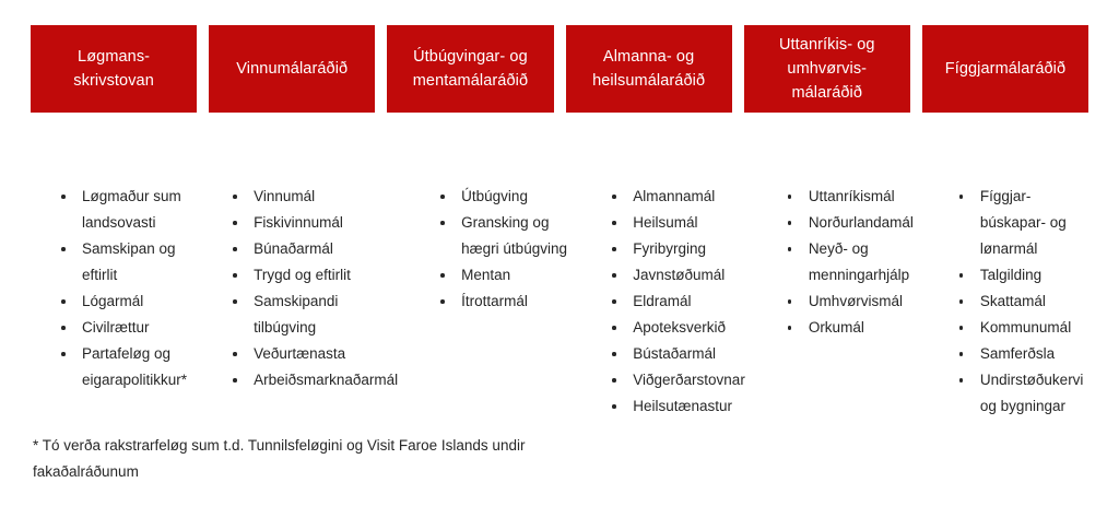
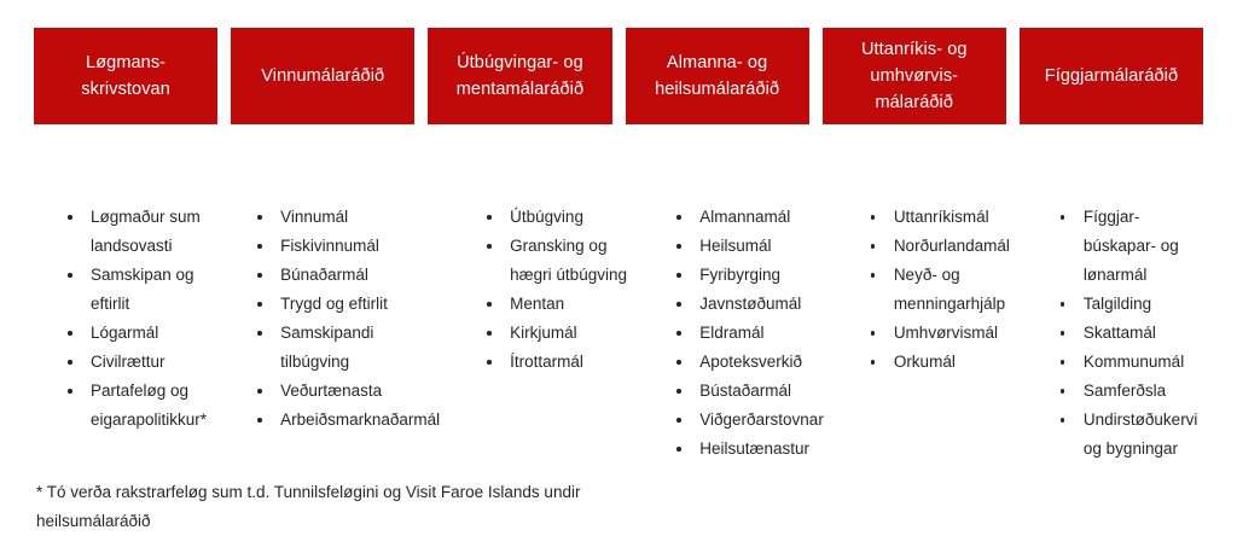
  Løgmans-
  skrivstovan
  Vinnumálaráðið
  Útbúgvingar- og
  mentamálaráðið
  Almanna- og
  heilsumálaráðið
  Uttanríkis- og
  umhvørvis-
  málaráðið
  Fíggjarmálaráðið
  Løgmaður sum landsovasti
  Samskipan og eftirlit
  Lógarmál
  Civilrættur
  Partafeløg og eigarapolitikkur*
  Vinnumál
  Fiskivinnumál
  Búnaðarmál
  Trygd og eftirlit
  Samskipandi tilbúgving
  Veðurtænasta
  Arbeiðsmarknaðarmál
  Útbúgving
  Gransking og hægri útbúgving
  Mentan
+ Kirkjumál
  Ítrottarmál
  Almannamál
  Heilsumál
  Fyribyrging
  Javnstøðumál
  Eldramál
  Apoteksverkið
  Bústaðarmál
  Viðgerðarstovnar
  Heilsutænastur
  Uttanríkismál
  Norðurlandamál
  Neyð- og menningarhjálp
  Umhvørvismál
  Orkumál
  Fíggjar-búskapar- og lønarmál
  Talgilding
  Skattamál
  Kommunumál
  Samferðsla
  Undirstøðukervi og bygningar
- * Tó verða rakstrarfeløg sum t.d. Tunnilsfeløgini og Visit Faroe Islands undir fakaðalráðunum
+ * Tó verða rakstrarfeløg sum t.d. Tunnilsfeløgini og Visit Faroe Islands undir heilsumálaráðið
